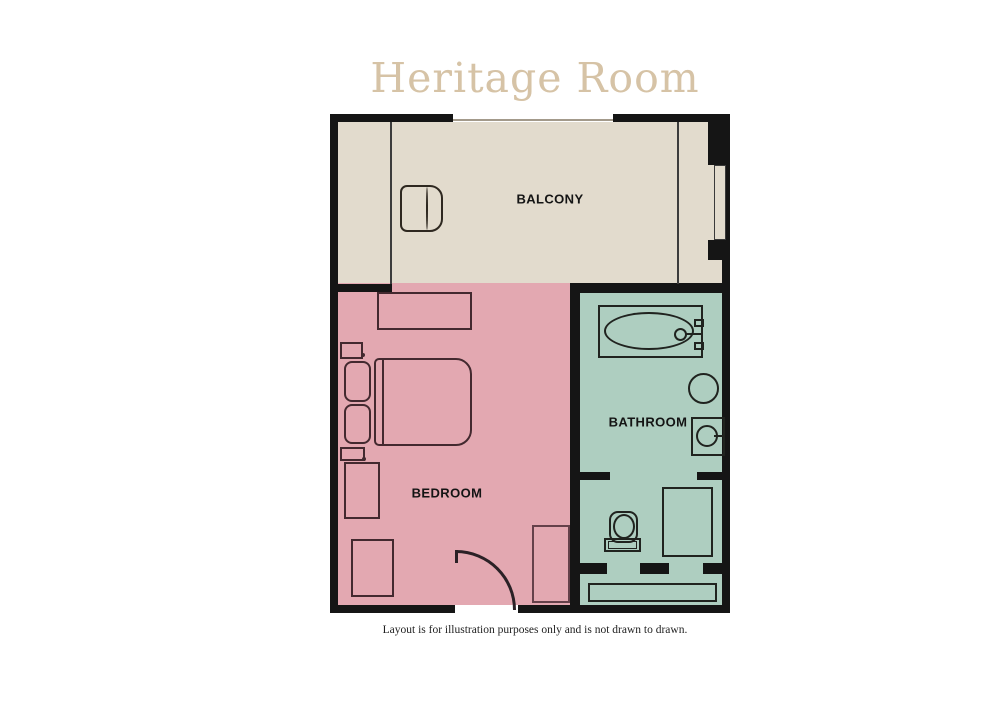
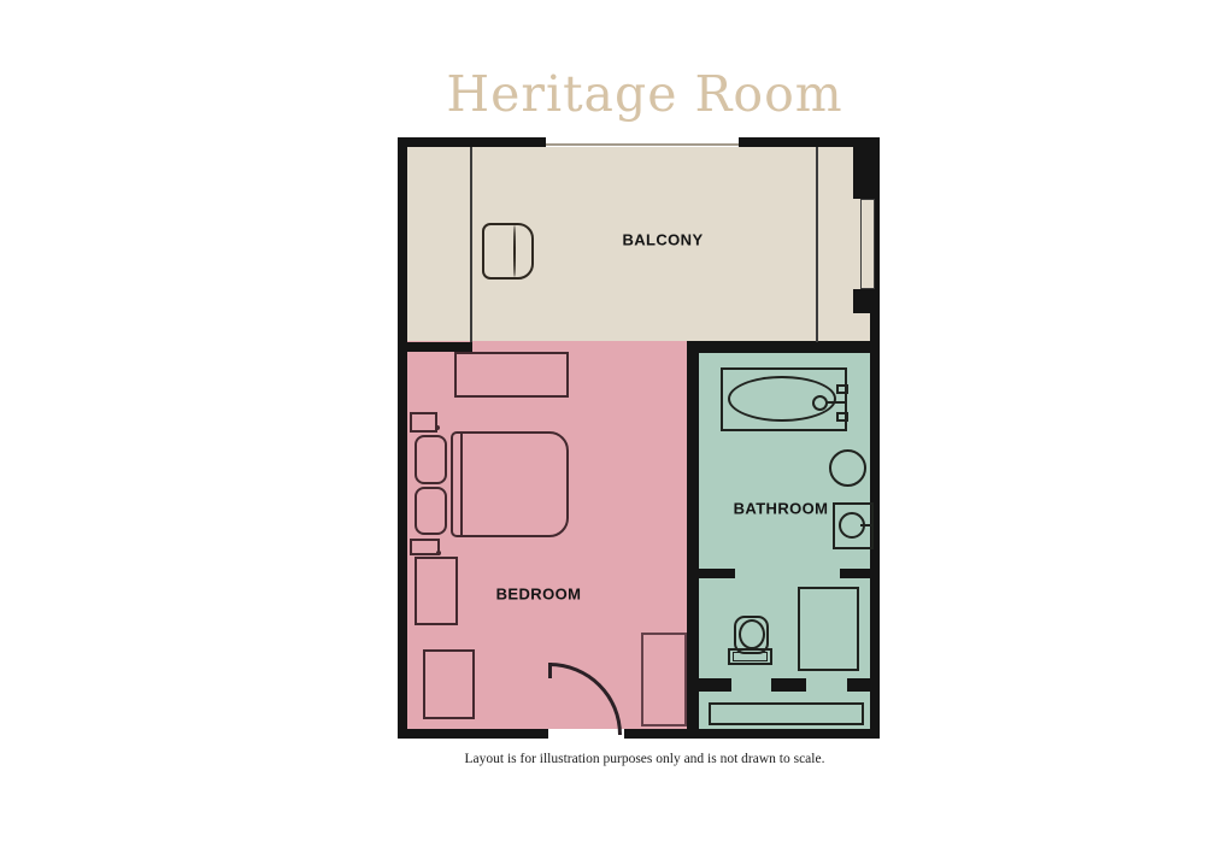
  Heritage Room
  BALCONY
  BEDROOM
  BATHROOM
- Layout is for illustration purposes only and is not drawn to drawn.
+ Layout is for illustration purposes only and is not drawn to scale.
